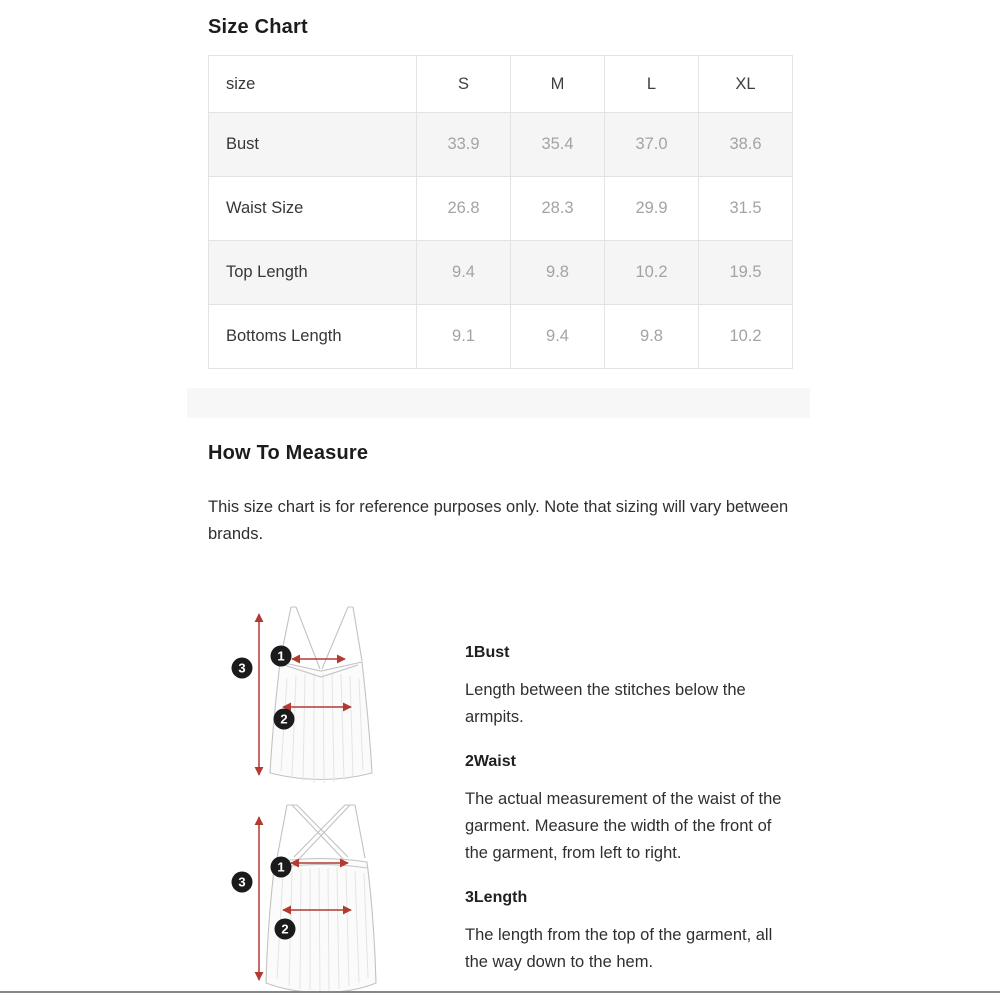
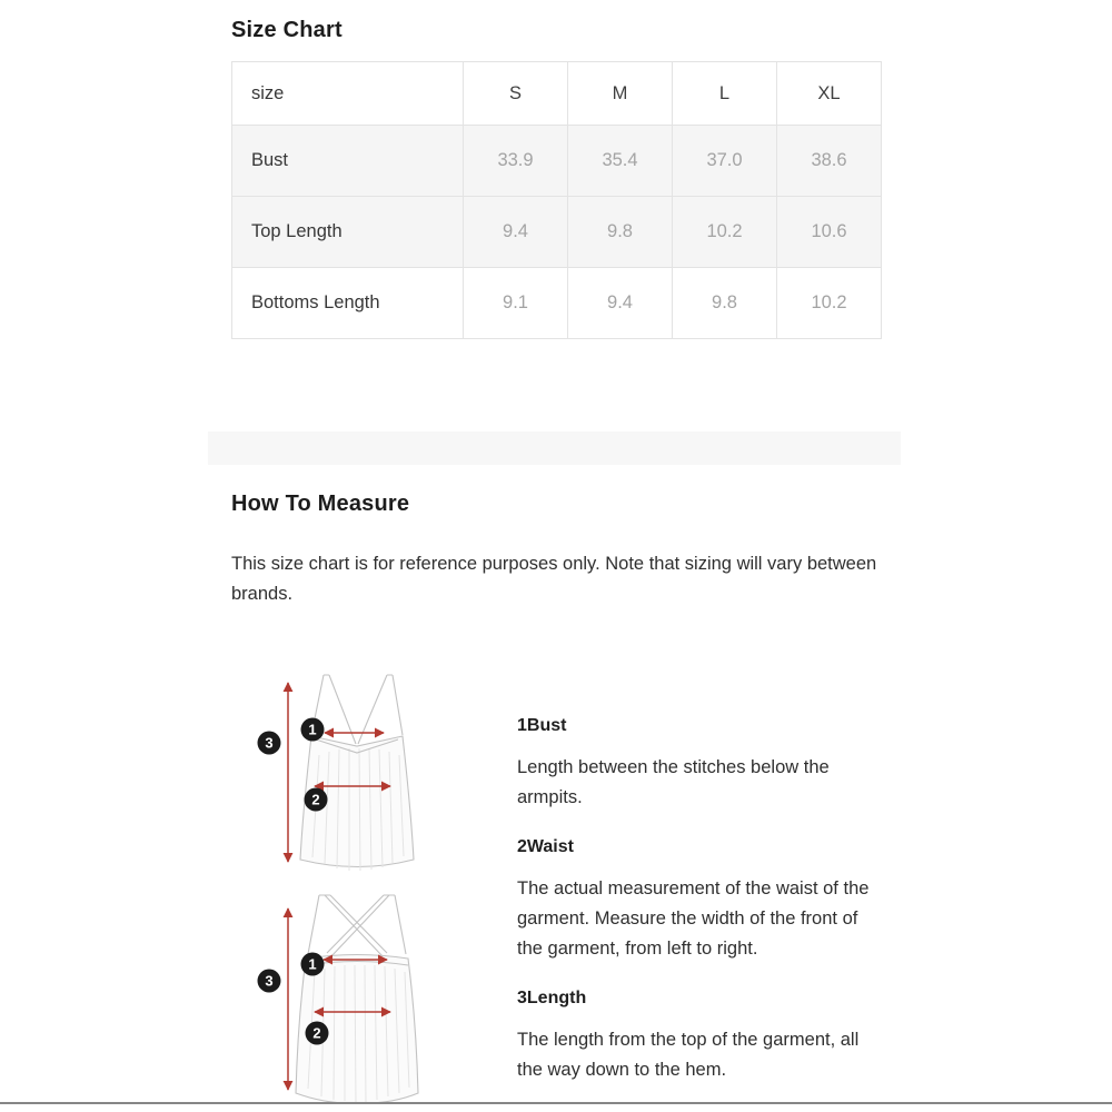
  Size Chart
  size	S	M	L	XL
  Bust	33.9	35.4	37.0	38.6
- Waist Size	26.8	28.3	29.9	31.5
- Top Length	9.4	9.8	10.2	19.5
+ Top Length	9.4	9.8	10.2	10.6
  Bottoms Length	9.1	9.4	9.8	10.2
  How To Measure
  This size chart is for reference purposes only. Note that sizing will vary between brands.
  1
  2
  3
  1
  2
  3
  1Bust
  Length between the stitches below the armpits.
  2Waist
  The actual measurement of the waist of the garment. Measure the width of the front of the garment, from left to right.
  3Length
  The length from the top of the garment, all the way down to the hem.
